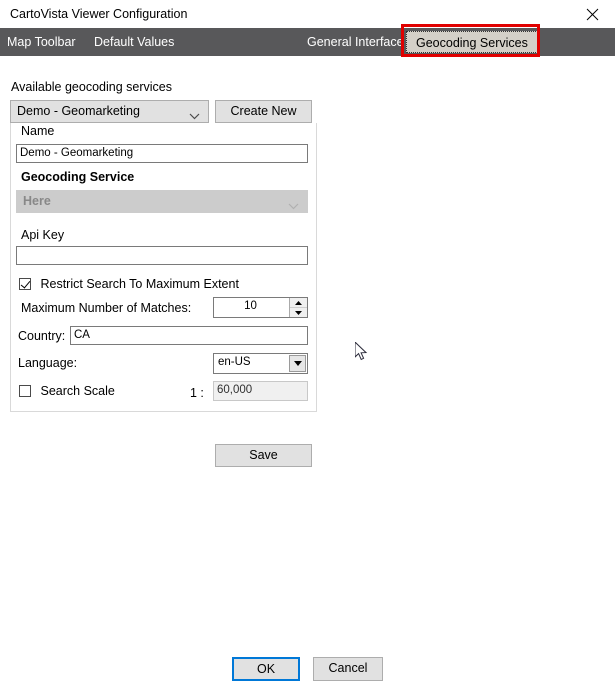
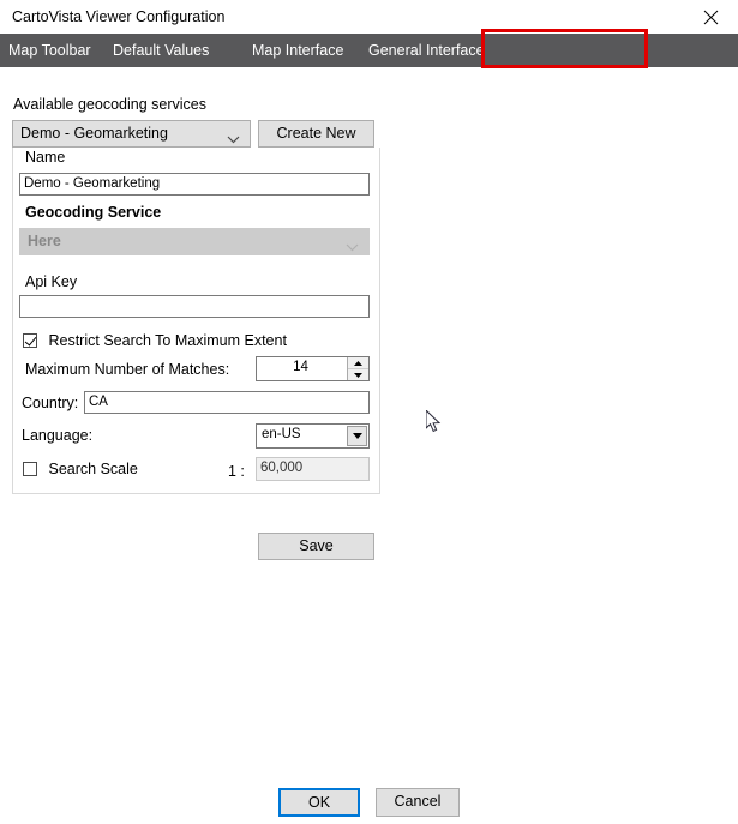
  CartoVista Viewer Configuration
  Map Toolbar
  Default Values
+ Map Interface
  General Interface
- Geocoding Services
  Available geocoding services
  Demo - Geomarketing
  Create New
  Name
  Demo - Geomarketing
  Geocoding Service
  Here
  Api Key
  Restrict Search To Maximum Extent
  Maximum Number of Matches:
- 10
+ 14
  Country:
  CA
  Language:
  en-US
  Search Scale
  1 :
  60,000
  Save
  OK
  Cancel
